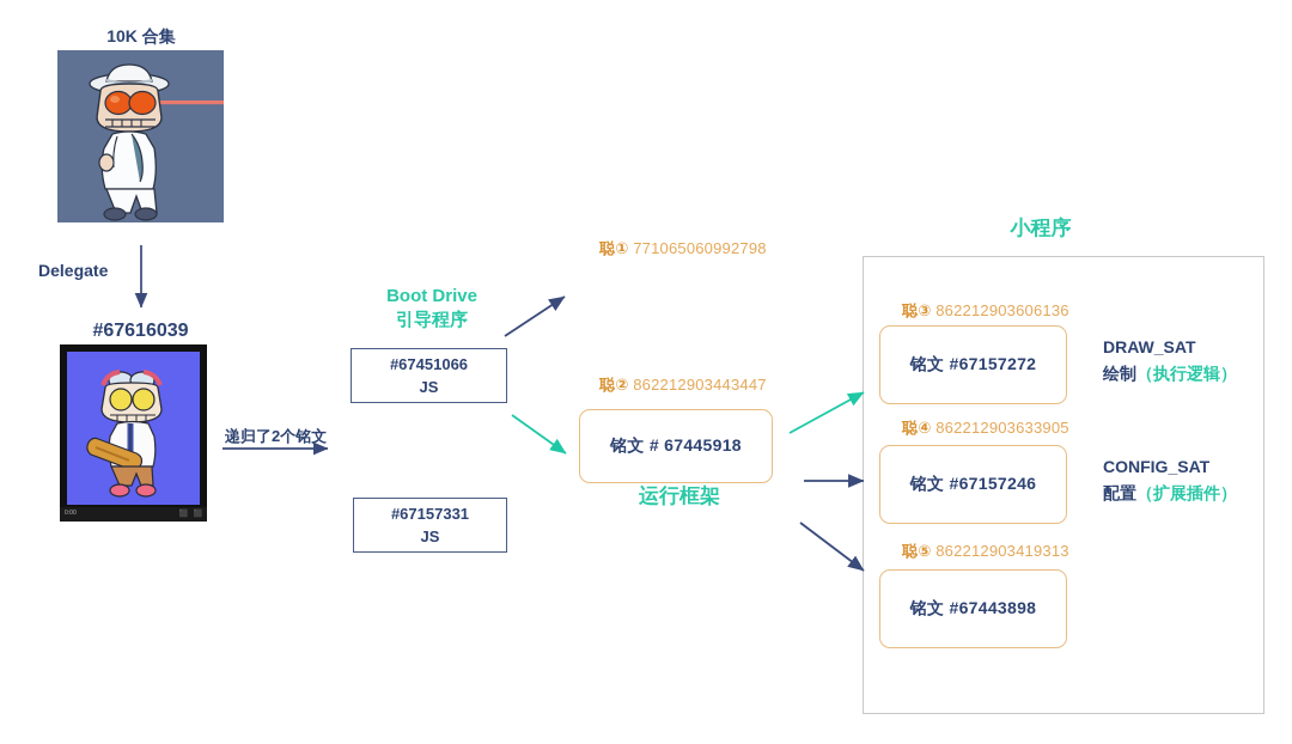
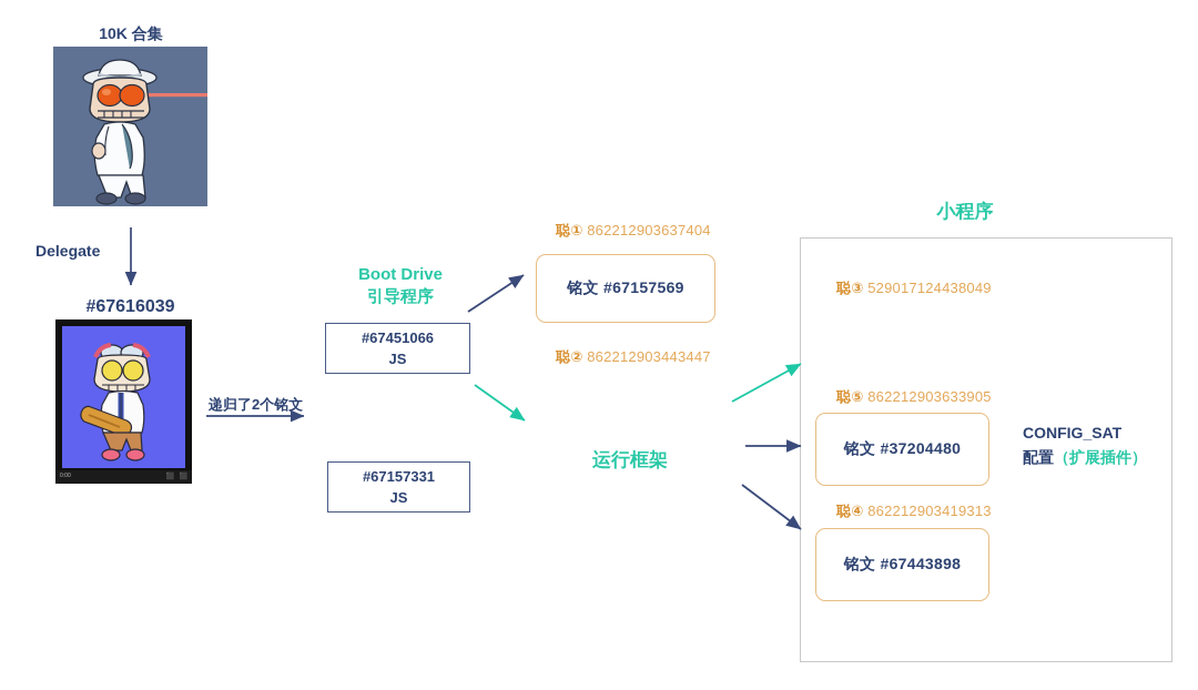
  10K 合集
  Delegate
  #67616039
  递归了2个铭文
  Boot Drive
  引导程序
  #67451066
  JS
  #67157331
  JS
- 聪① 771065060992798
+ 聪① 862212903637404
+ 铭文 #67157569
  聪② 862212903443447
- 铭文 # 67445918
  运行框架
  小程序
- 聪③ 862212903606136
+ 聪③ 529017124438049
- 铭文 #67157272
- DRAW_SAT
- 绘制（执行逻辑）
- 聪④ 862212903633905
+ 聪⑤ 862212903633905
- 铭文 #67157246
+ 铭文 #37204480
  CONFIG_SAT
  配置（扩展插件）
- 聪⑤ 862212903419313
+ 聪④ 862212903419313
  铭文 #67443898
